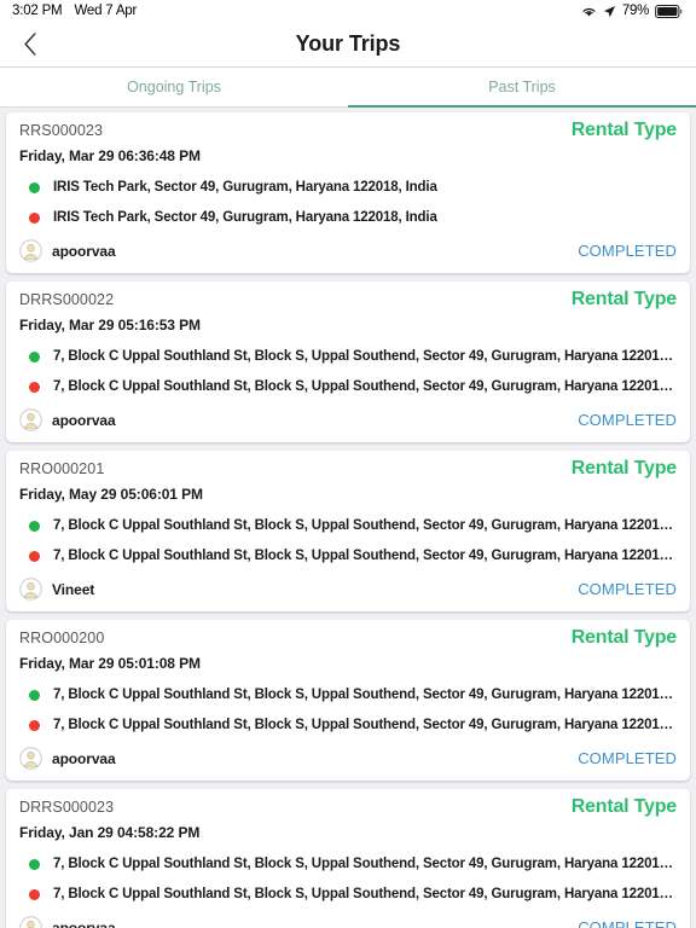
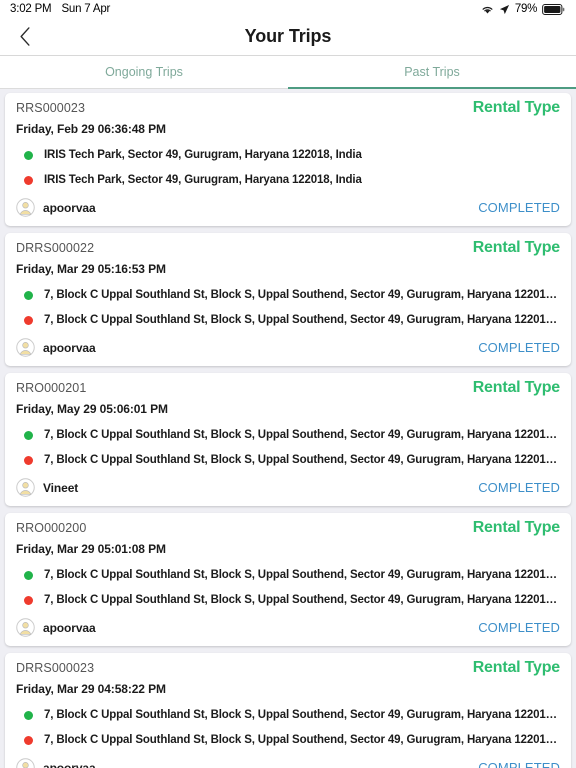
  3:02 PM
- Wed 7 Apr
+ Sun 7 Apr
  79%
  Your Trips
  Ongoing Trips
  Past Trips
  RRS000023
  Rental Type
- Friday, Mar 29 06:36:48 PM
+ Friday, Feb 29 06:36:48 PM
  IRIS Tech Park, Sector 49, Gurugram, Haryana 122018, India
  IRIS Tech Park, Sector 49, Gurugram, Haryana 122018, India
  apoorvaa
  COMPLETED
  DRRS000022
  Rental Type
  Friday, Mar 29 05:16:53 PM
  7, Block C Uppal Southland St, Block S, Uppal Southend, Sector 49, Gurugram, Haryana 122018, I
  7, Block C Uppal Southland St, Block S, Uppal Southend, Sector 49, Gurugram, Haryana 122018, I
  apoorvaa
  COMPLETED
  RRO000201
  Rental Type
  Friday, May 29 05:06:01 PM
  7, Block C Uppal Southland St, Block S, Uppal Southend, Sector 49, Gurugram, Haryana 122018, I
  7, Block C Uppal Southland St, Block S, Uppal Southend, Sector 49, Gurugram, Haryana 122018, I
  Vineet
  COMPLETED
  RRO000200
  Rental Type
  Friday, Mar 29 05:01:08 PM
  7, Block C Uppal Southland St, Block S, Uppal Southend, Sector 49, Gurugram, Haryana 122018, I
  7, Block C Uppal Southland St, Block S, Uppal Southend, Sector 49, Gurugram, Haryana 122018, I
  apoorvaa
  COMPLETED
  DRRS000023
  Rental Type
- Friday, Jan 29 04:58:22 PM
+ Friday, Mar 29 04:58:22 PM
  7, Block C Uppal Southland St, Block S, Uppal Southend, Sector 49, Gurugram, Haryana 122018, I
  7, Block C Uppal Southland St, Block S, Uppal Southend, Sector 49, Gurugram, Haryana 122018, I
